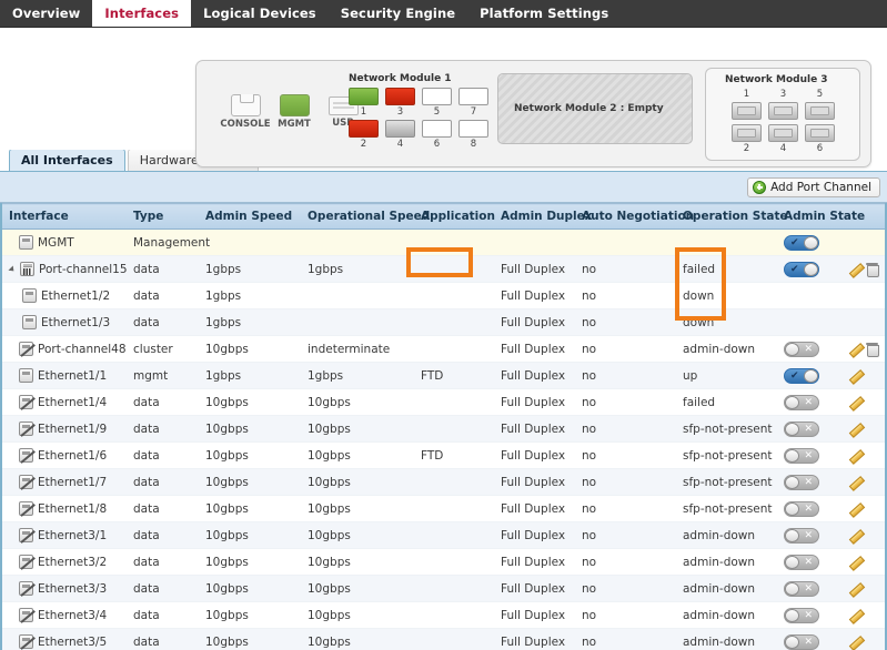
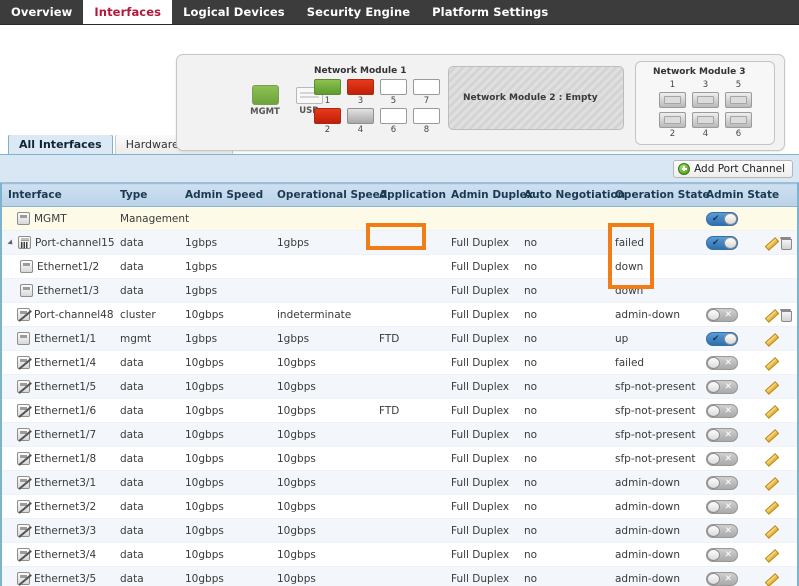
  Overview
  Interfaces
  Logical Devices
  Security Engine
  Platform Settings
- CONSOLE
  MGMT
  Network Module 1
  1
  3
  5
  7
  2
  4
  6
  8
  Network Module 2 : Empty
  Network Module 3
  1
  3
  5
  2
  4
  6
  All Interfaces
  Add Port Channel
  Interface	Type	Admin Speed	Operational Spee	Application	Admin Dupl	Auto Negotiati	Operation Stat	Admin State
  MGMT	Managemen							✔
  Port-channel15	data	1gbps	1gbps		Full Duplex	no	failed	✔
  Ethernet1/2	data	1gbps			Full Duplex	no	down
  Ethernet1/3	data	1gbps			Full Duplex	no	down
  Port-channel48	cluster	10gbps	indeterminate		Full Duplex	no	admin-down	✕
  Ethernet1/1	mgmt	1gbps	1gbps	FTD	Full Duplex	no	up	✔
  Ethernet1/4	data	10gbps	10gbps		Full Duplex	no	failed	✕
- Ethernet1/9	data	10gbps	10gbps		Full Duplex	no	sfp-not-present	✕
+ Ethernet1/5	data	10gbps	10gbps		Full Duplex	no	sfp-not-present	✕
  Ethernet1/6	data	10gbps	10gbps	FTD	Full Duplex	no	sfp-not-present	✕
  Ethernet1/7	data	10gbps	10gbps		Full Duplex	no	sfp-not-present	✕
  Ethernet1/8	data	10gbps	10gbps		Full Duplex	no	sfp-not-present	✕
  Ethernet3/1	data	10gbps	10gbps		Full Duplex	no	admin-down	✕
  Ethernet3/2	data	10gbps	10gbps		Full Duplex	no	admin-down	✕
  Ethernet3/3	data	10gbps	10gbps		Full Duplex	no	admin-down	✕
  Ethernet3/4	data	10gbps	10gbps		Full Duplex	no	admin-down	✕
  Ethernet3/5	data	10gbps	10gbps		Full Duplex	no	admin-down	✕
